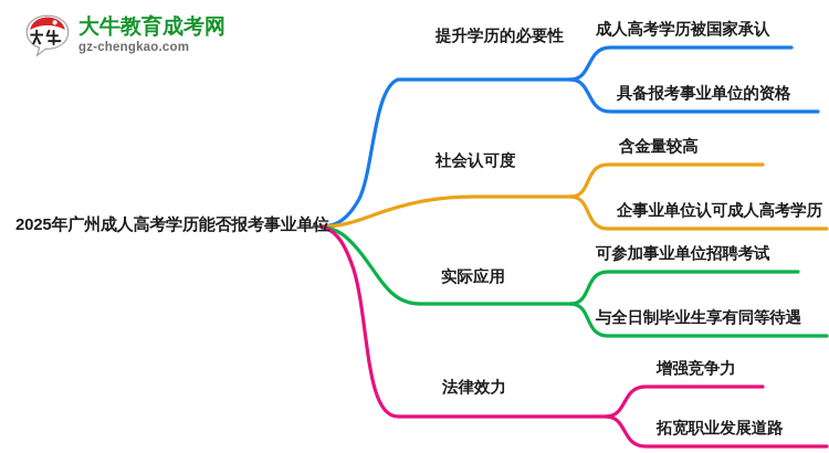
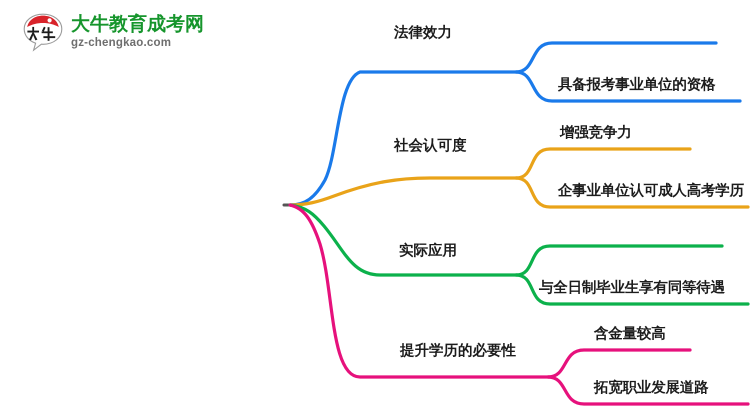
  大牛教育成考网
  gz-chengkao.com
- 2025年广州成人高考学历能否报考事业单位
- 提升学历的必要性
+ 法律效力
  社会认可度
  实际应用
- 法律效力
+ 提升学历的必要性
- 成人高考学历被国家承认
  具备报考事业单位的资格
- 含金量较高
+ 增强竞争力
  企事业单位认可成人高考学历
- 可参加事业单位招聘考试
  与全日制毕业生享有同等待遇
- 增强竞争力
+ 含金量较高
  拓宽职业发展道路
